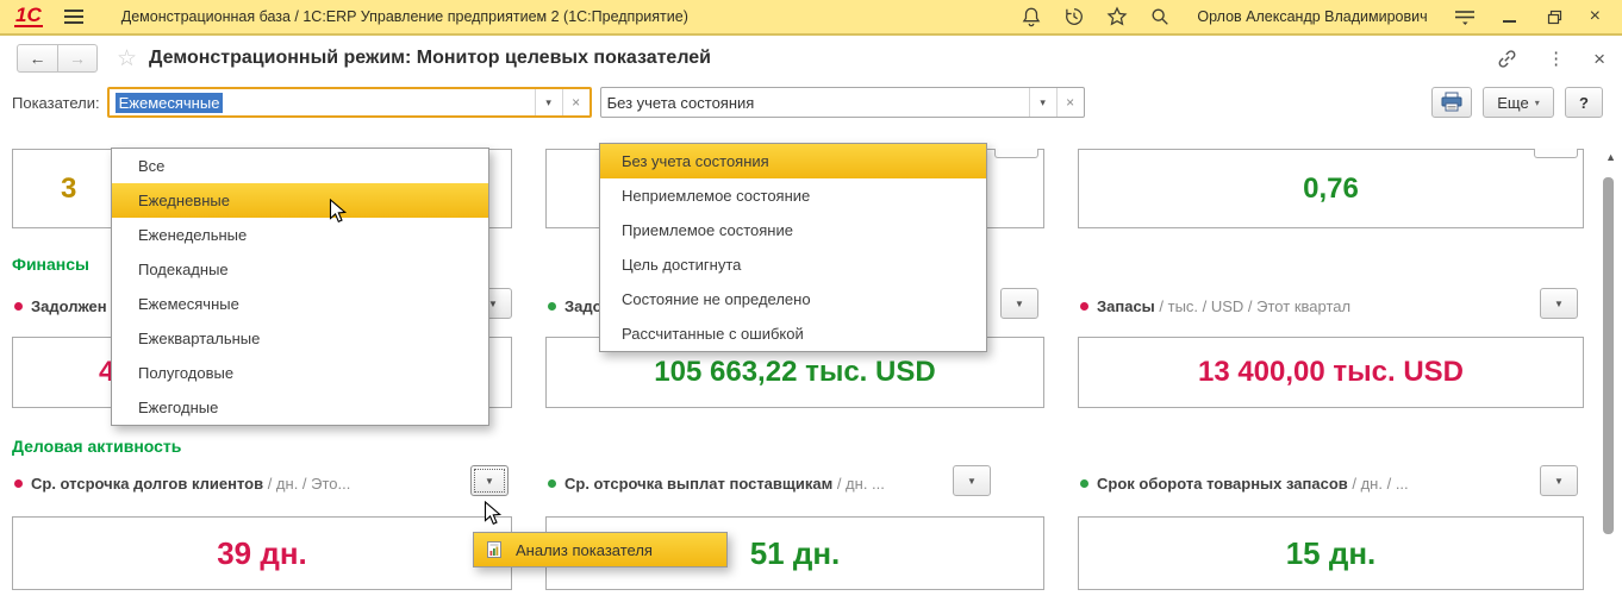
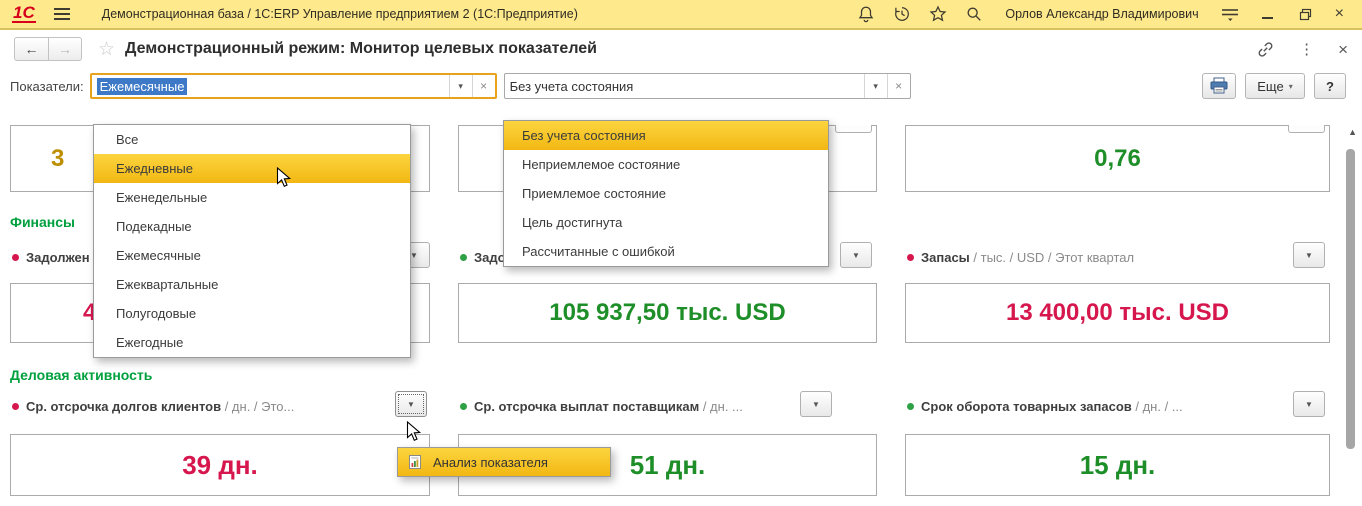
  1С
  Демонстрационная база / 1С:ERP Управление предприятием 2 (1С:Предприятие)
  Орлов Александр Владимирович
  ×
  ←
  →
  ☆
  Демонстрационный режим: Монитор целевых показателей
  ⋮
  ×
  Показатели:
  Ежемесячные
  ▾
  ×
  Без учета состояния
  ▾
  ×
  Еще
  ▾
  ?
  3
  0,76
  Финансы
  Задолжен
  ▼
  Задо
  ▼
  Запасы
  / тыс. / USD / Этот квартал
  ▼
  4
- 105 663,22 тыс. USD
+ 105 937,50 тыс. USD
  13 400,00 тыс. USD
  Деловая активность
  Ср. отсрочка долгов клиентов
  / дн. / Это...
  ▼
  Ср. отсрочка выплат поставщикам
  / дн. ...
  ▼
  Срок оборота товарных запасов
  / дн. / ...
  ▼
  39 дн.
  51 дн.
  15 дн.
  Все
  Ежедневные
  Еженедельные
  Подекадные
  Ежемесячные
  Ежеквартальные
  Полугодовые
  Ежегодные
  Без учета состояния
  Неприемлемое состояние
  Приемлемое состояние
  Цель достигнута
- Состояние не определено
  Рассчитанные с ошибкой
  Анализ показателя
  ▲
